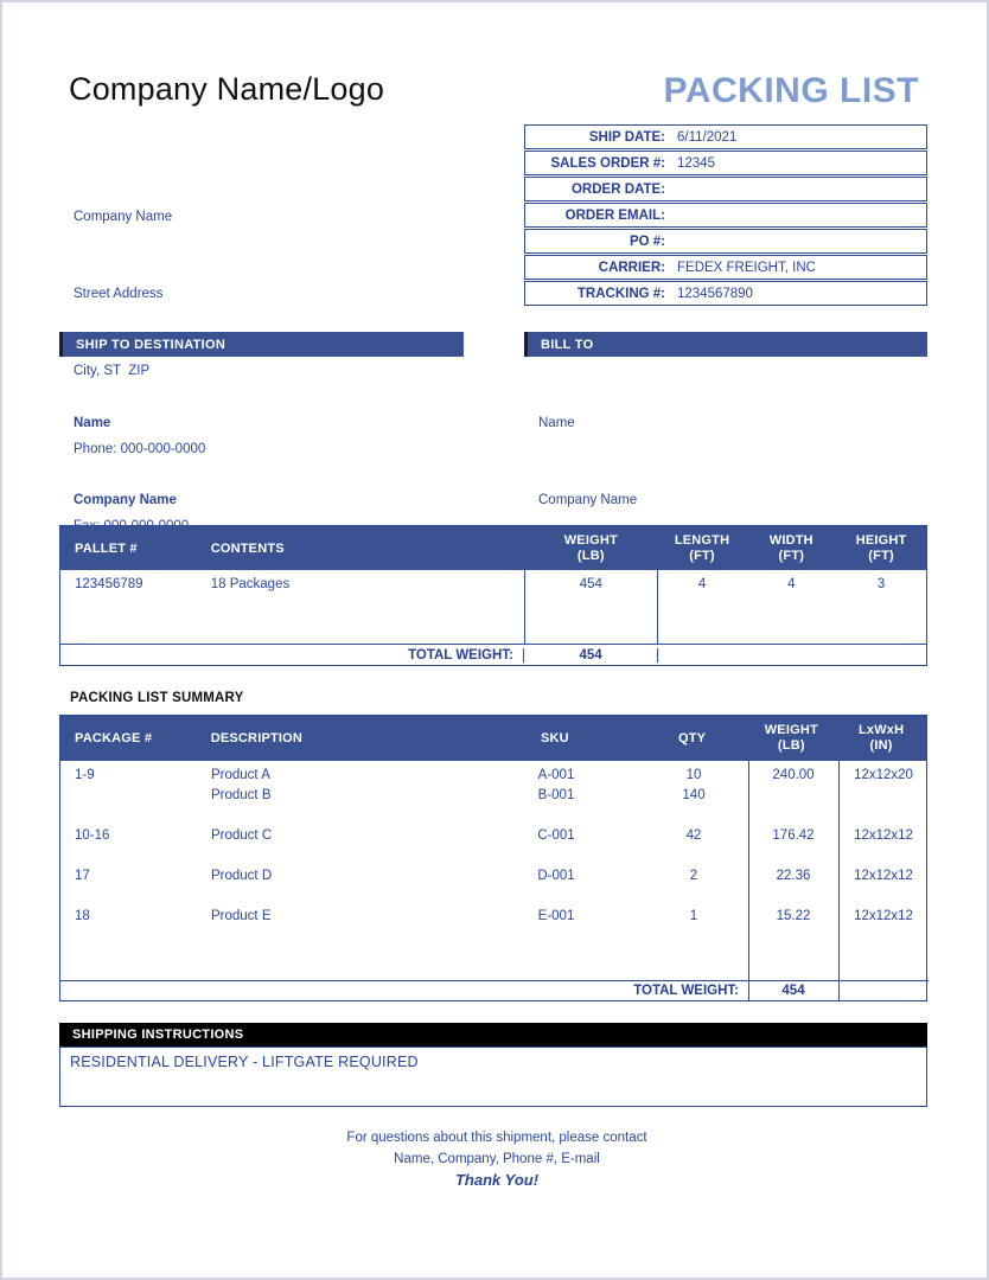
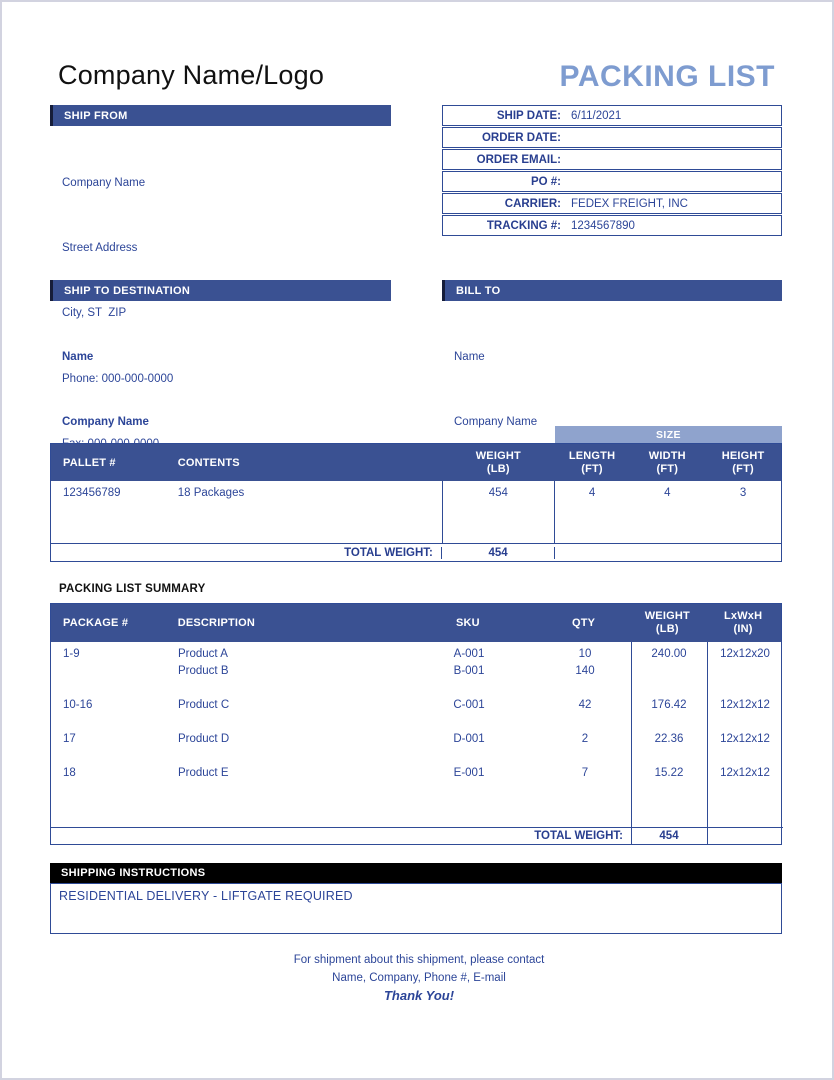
  Company Name/Logo
  PACKING LIST
+ SHIP FROM
  Company Name
  Street Address
  City, ST ZIP
  Phone: 000-000-0000
  SHIP DATE:
  6/11/2021
- SALES ORDER #:
- 12345
  ORDER DATE:
  ORDER EMAIL:
  PO #:
  CARRIER:
  FEDEX FREIGHT, INC
  TRACKING #:
  1234567890
  SHIP TO DESTINATION
  Name
  Company Name
  BILL TO
  Name
  Company Name
+ SIZE
  PALLET #
  CONTENTS
  WEIGHT
  (LB)
  LENGTH
  (FT)
  WIDTH
  (FT)
  HEIGHT
  (FT)
  123456789
  18 Packages
  454
  4
  4
  3
  TOTAL WEIGHT:
  454
  PACKING LIST SUMMARY
  PACKAGE #
  DESCRIPTION
  SKU
  QTY
  WEIGHT
  (LB)
  LxWxH
  (IN)
  1-9
  Product A
  A-001
  10
  240.00
  12x12x20
  Product B
  B-001
  140
  10-16
  Product C
  C-001
  42
  176.42
  12x12x12
  17
  Product D
  D-001
  2
  22.36
  12x12x12
  18
  Product E
  E-001
- 1
+ 7
  15.22
  12x12x12
  TOTAL WEIGHT:
  454
  SHIPPING INSTRUCTIONS
  RESIDENTIAL DELIVERY - LIFTGATE REQUIRED
- For questions about this shipment, please contact
+ For shipment about this shipment, please contact
  Name, Company, Phone #, E-mail
  Thank You!
